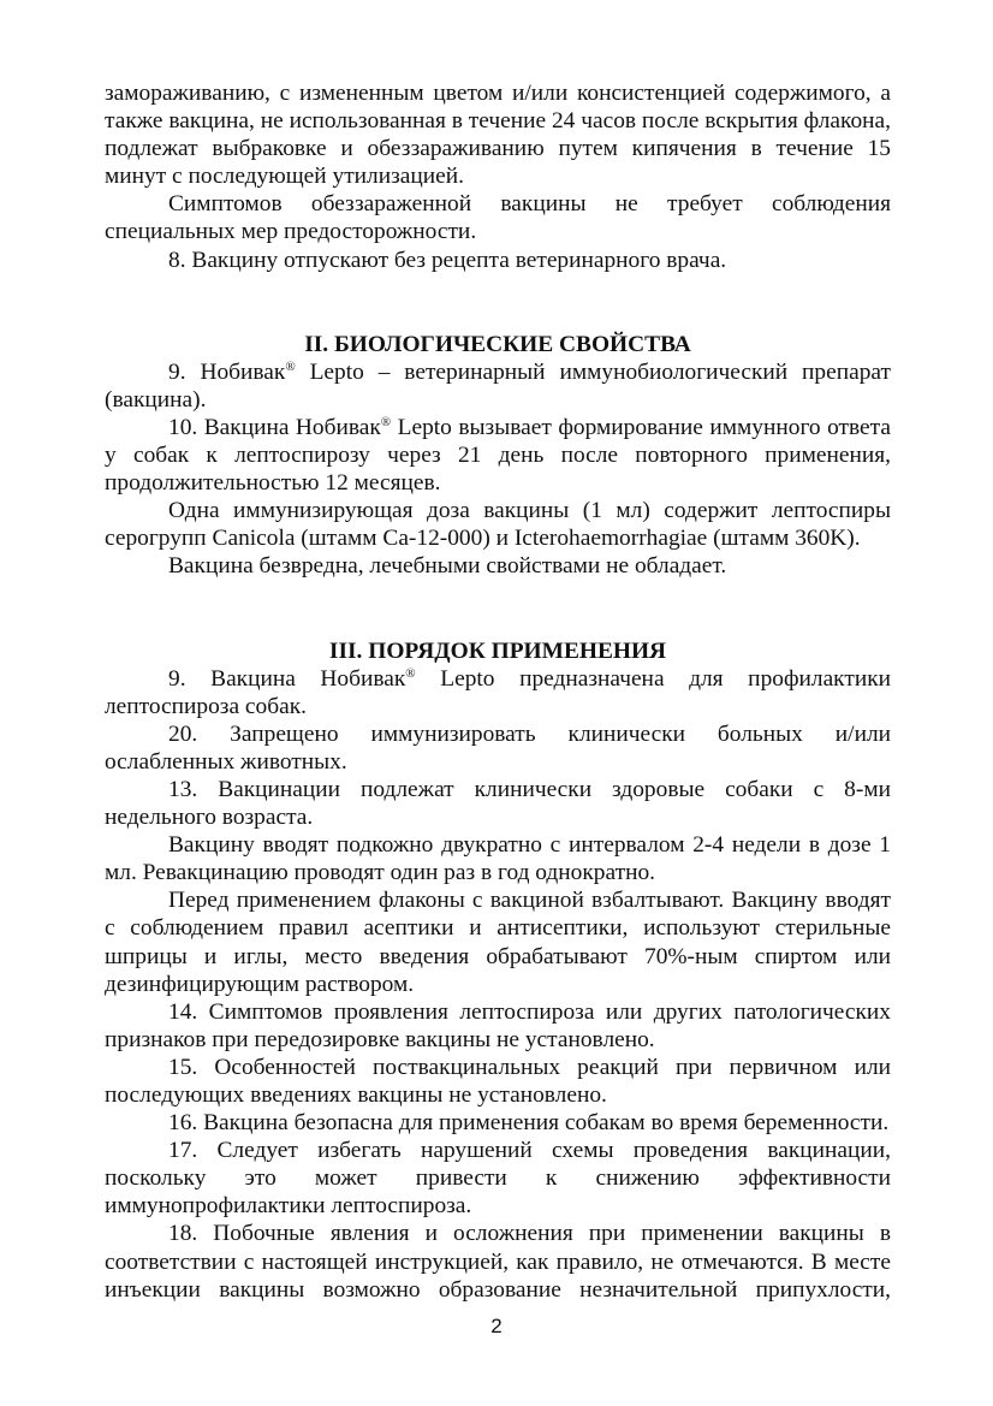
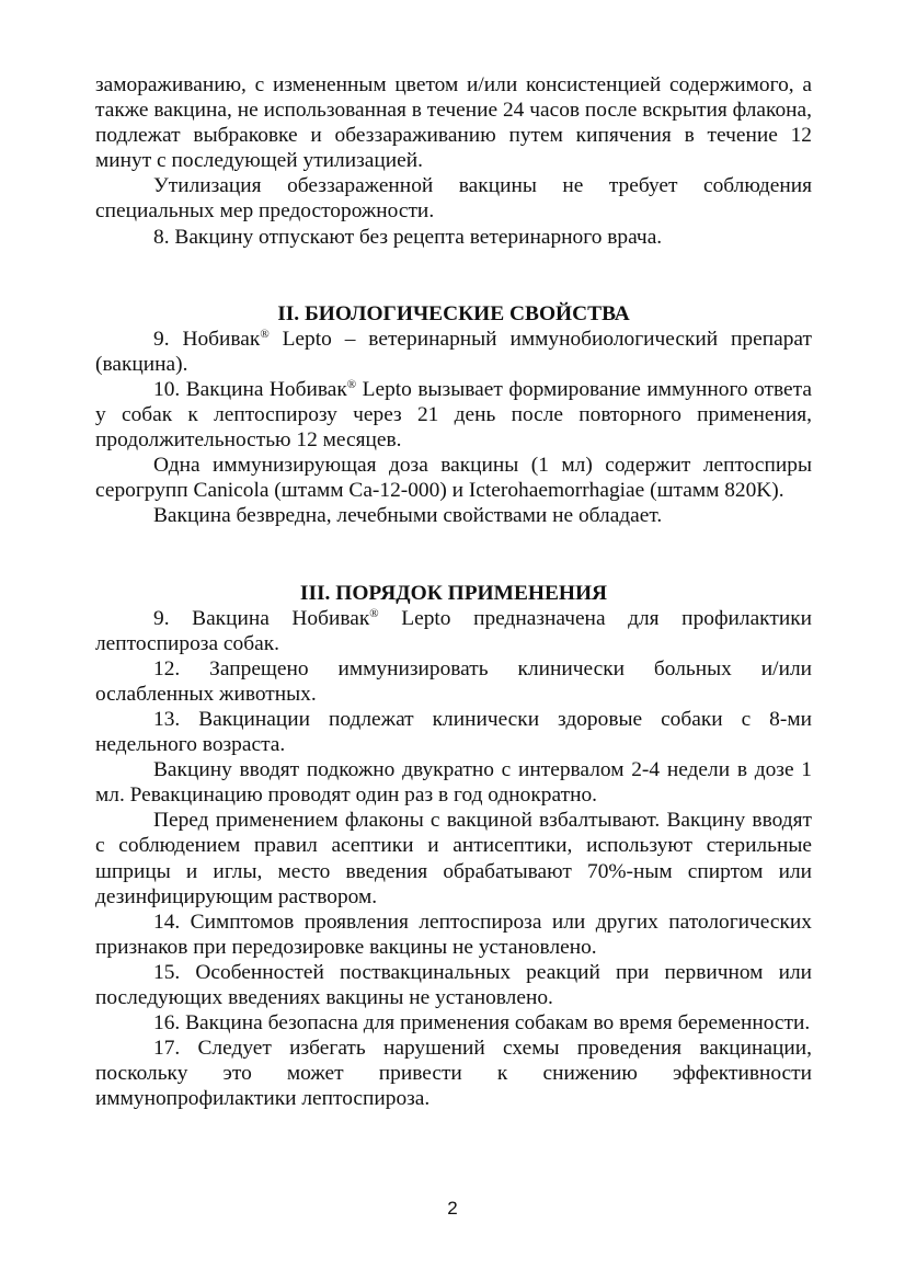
- замораживанию, с измененным цветом и/или консистенцией содержимого, а также вакцина, не использованная в течение 24 часов после вскрытия флакона, подлежат выбраковке и обеззараживанию путем кипячения в течение 15 минут с последующей утилизацией.
+ замораживанию, с измененным цветом и/или консистенцией содержимого, а также вакцина, не использованная в течение 24 часов после вскрытия флакона, подлежат выбраковке и обеззараживанию путем кипячения в течение 12 минут с последующей утилизацией.
- Симптомов обеззараженной вакцины не требует соблюдения специальных мер предосторожности.
+ Утилизация обеззараженной вакцины не требует соблюдения специальных мер предосторожности.
  8. Вакцину отпускают без рецепта ветеринарного врача.
  II. БИОЛОГИЧЕСКИЕ СВОЙСТВА
  9. Нобивак® Lepto – ветеринарный иммунобиологический препарат (вакцина).
  10. Вакцина Нобивак® Lepto вызывает формирование иммунного ответа у собак к лептоспирозу через 21 день после повторного применения, продолжительностью 12 месяцев.
- Одна иммунизирующая доза вакцины (1 мл) содержит лептоспиры серогрупп Canicola (штамм Ca-12-000) и Icterohaemorrhagiae (штамм 360K).
+ Одна иммунизирующая доза вакцины (1 мл) содержит лептоспиры серогрупп Canicola (штамм Ca-12-000) и Icterohaemorrhagiae (штамм 820K).
  Вакцина безвредна, лечебными свойствами не обладает.
  III. ПОРЯДОК ПРИМЕНЕНИЯ
  9. Вакцина Нобивак® Lepto предназначена для профилактики лептоспироза собак.
- 20. Запрещено иммунизировать клинически больных и/или ослабленных животных.
+ 12. Запрещено иммунизировать клинически больных и/или ослабленных животных.
  13. Вакцинации подлежат клинически здоровые собаки с 8-ми недельного возраста.
  Вакцину вводят подкожно двукратно с интервалом 2-4 недели в дозе 1 мл. Ревакцинацию проводят один раз в год однократно.
  Перед применением флаконы с вакциной взбалтывают. Вакцину вводят с соблюдением правил асептики и антисептики, используют стерильные шприцы и иглы, место введения обрабатывают 70%-ным спиртом или дезинфицирующим раствором.
  14. Симптомов проявления лептоспироза или других патологических признаков при передозировке вакцины не установлено.
  15. Особенностей поствакцинальных реакций при первичном или последующих введениях вакцины не установлено.
  16. Вакцина безопасна для применения собакам во время беременности.
  17. Следует избегать нарушений схемы проведения вакцинации, поскольку это может привести к снижению эффективности иммунопрофилактики лептоспироза.
- 18. Побочные явления и осложнения при применении вакцины в соответствии с настоящей инструкцией, как правило, не отмечаются. В месте инъекции вакцины возможно образование незначительной припухлости,
  2
